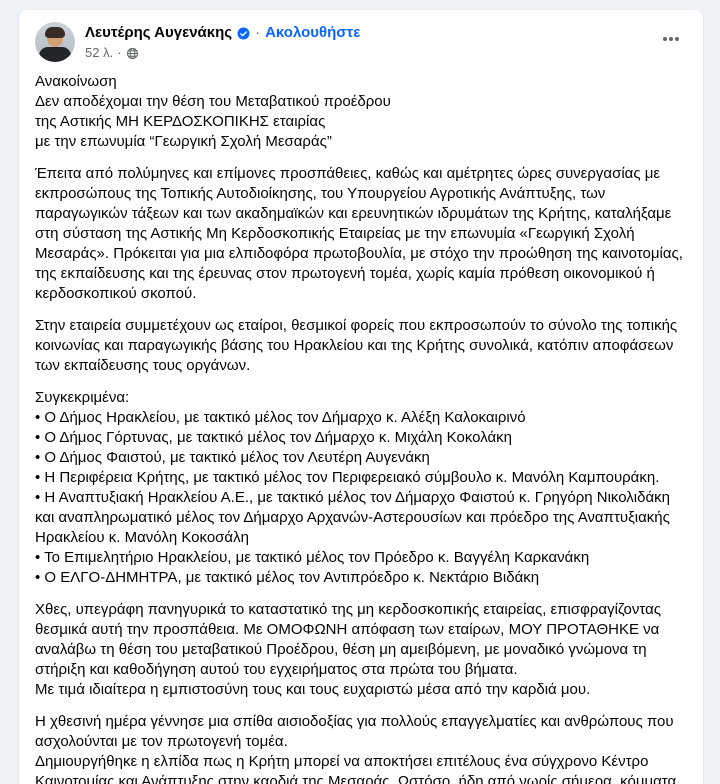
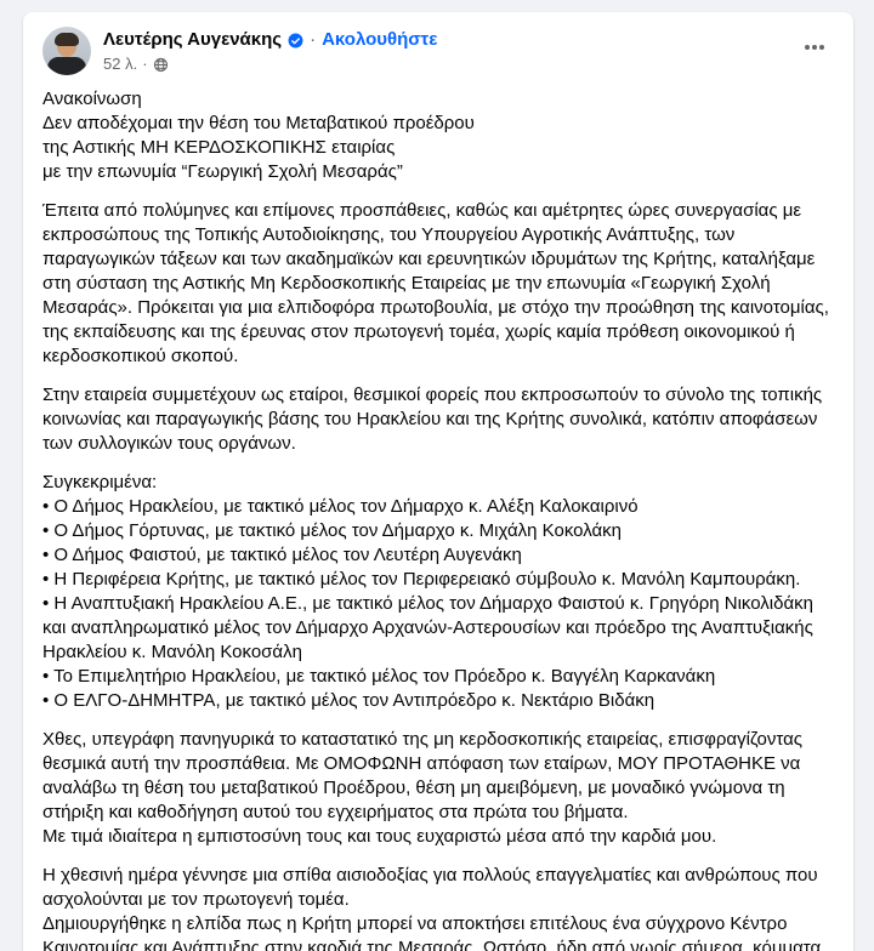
  Λευτέρης Αυγενάκης
  ·
  Ακολουθήστε
  52 λ.
  ·
  Ανακοίνωση
  Δεν αποδέχομαι την θέση του Μεταβατικού προέδρου
  της Αστικής ΜΗ ΚΕΡΔΟΣΚΟΠΙΚΗΣ εταιρίας
  με την επωνυμία “Γεωργική Σχολή Μεσαράς”
  Έπειτα από πολύμηνες και επίμονες προσπάθειες, καθώς και αμέτρητες ώρες συνεργασίας με εκπροσώπους της Τοπικής Αυτοδιοίκησης, του Υπουργείου Αγροτικής Ανάπτυξης, των παραγωγικών τάξεων και των ακαδημαϊκών και ερευνητικών ιδρυμάτων της Κρήτης, καταλήξαμε στη σύσταση της Αστικής Μη Κερδοσκοπικής Εταιρείας με την επωνυμία «Γεωργική Σχολή Μεσαράς». Πρόκειται για μια ελπιδοφόρα πρωτοβουλία, με στόχο την προώθηση της καινοτομίας, της εκπαίδευσης και της έρευνας στον πρωτογενή τομέα, χωρίς καμία πρόθεση οικονομικού ή κερδοσκοπικού σκοπού.
- Στην εταιρεία συμμετέχουν ως εταίροι, θεσμικοί φορείς που εκπροσωπούν το σύνολο της τοπικής κοινωνίας και παραγωγικής βάσης του Ηρακλείου και της Κρήτης συνολικά, κατόπιν αποφάσεων των εκπαίδευσης τους οργάνων.
+ Στην εταιρεία συμμετέχουν ως εταίροι, θεσμικοί φορείς που εκπροσωπούν το σύνολο της τοπικής κοινωνίας και παραγωγικής βάσης του Ηρακλείου και της Κρήτης συνολικά, κατόπιν αποφάσεων των συλλογικών τους οργάνων.
  Συγκεκριμένα:
  • Ο Δήμος Ηρακλείου, με τακτικό μέλος τον Δήμαρχο κ. Αλέξη Καλοκαιρινό
  • Ο Δήμος Γόρτυνας, με τακτικό μέλος τον Δήμαρχο κ. Μιχάλη Κοκολάκη
  • Ο Δήμος Φαιστού, με τακτικό μέλος τον Λευτέρη Αυγενάκη
  • Η Περιφέρεια Κρήτης, με τακτικό μέλος τον Περιφερειακό σύμβουλο κ. Μανόλη Καμπουράκη.
  • Η Αναπτυξιακή Ηρακλείου Α.Ε., με τακτικό μέλος τον Δήμαρχο Φαιστού κ. Γρηγόρη Νικολιδάκη και αναπληρωματικό μέλος τον Δήμαρχο Αρχανών-Αστερουσίων και πρόεδρο της Αναπτυξιακής Ηρακλείου κ. Μανόλη Κοκοσάλη
  • Το Επιμελητήριο Ηρακλείου, με τακτικό μέλος τον Πρόεδρο κ. Βαγγέλη Καρκανάκη
  • Ο ΕΛΓΟ-ΔΗΜΗΤΡΑ, με τακτικό μέλος τον Αντιπρόεδρο κ. Νεκτάριο Βιδάκη
  Χθες, υπεγράφη πανηγυρικά το καταστατικό της μη κερδοσκοπικής εταιρείας, επισφραγίζοντας θεσμικά αυτή την προσπάθεια. Με ΟΜΟΦΩΝΗ απόφαση των εταίρων, ΜΟΥ ΠΡΟΤΑΘΗΚΕ να αναλάβω τη θέση του μεταβατικού Προέδρου, θέση μη αμειβόμενη, με μοναδικό γνώμονα τη στήριξη και καθοδήγηση αυτού του εγχειρήματος στα πρώτα του βήματα.
  Με τιμά ιδιαίτερα η εμπιστοσύνη τους και τους ευχαριστώ μέσα από την καρδιά μου.
  Η χθεσινή ημέρα γέννησε μια σπίθα αισιοδοξίας για πολλούς επαγγελματίες και ανθρώπους που ασχολούνται με τον πρωτογενή τομέα.
  Δημιουργήθηκε η ελπίδα πως η Κρήτη μπορεί να αποκτήσει επιτέλους ένα σύγχρονο Κέντρο Καινοτομίας και Ανάπτυξης στην καρδιά της Μεσαράς. Ωστόσο, ήδη από νωρίς σήμερα, κόμματα
